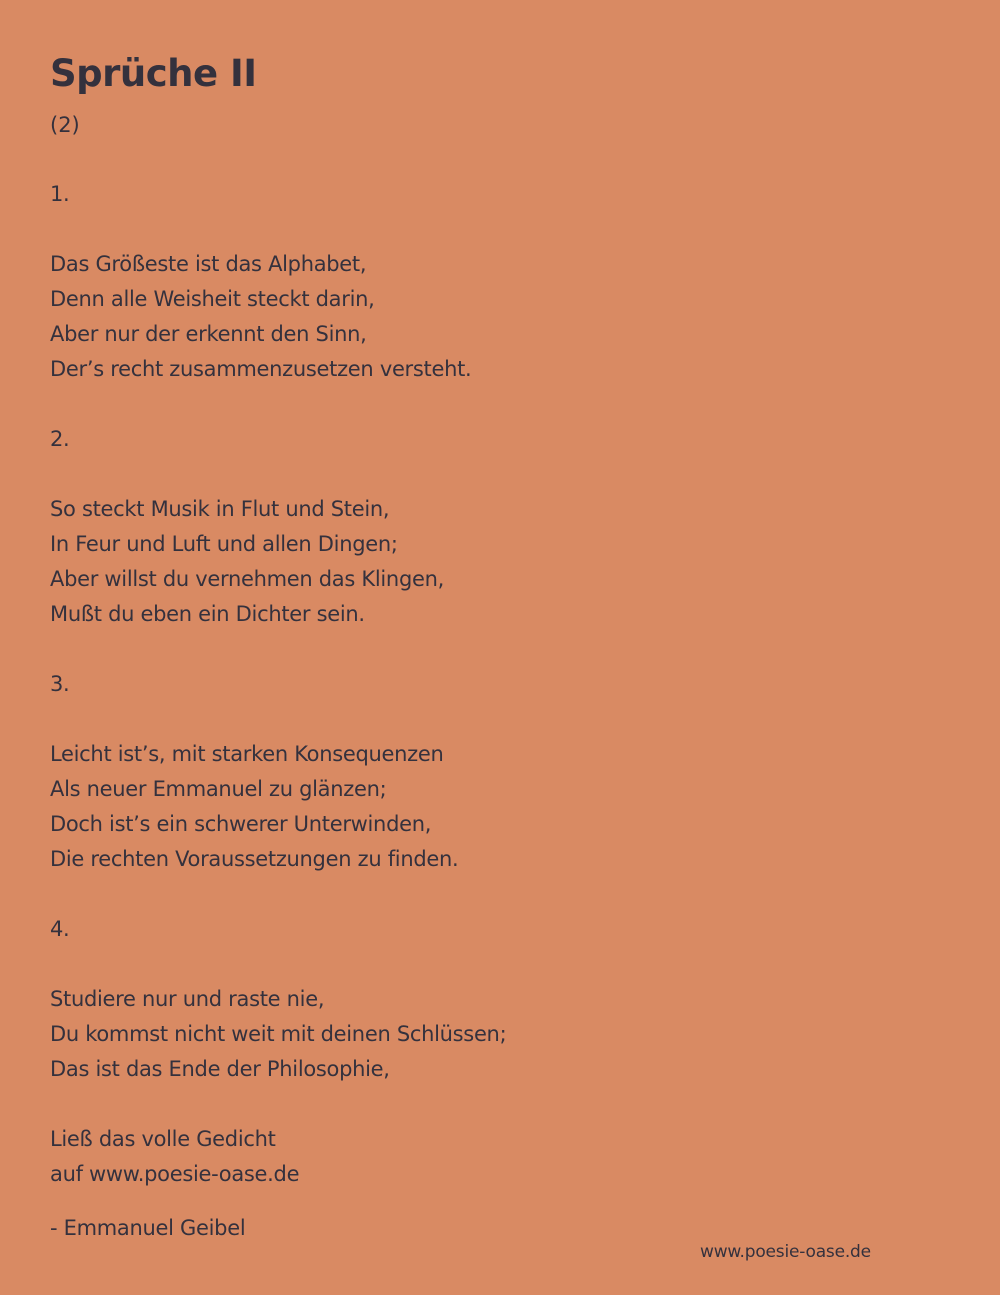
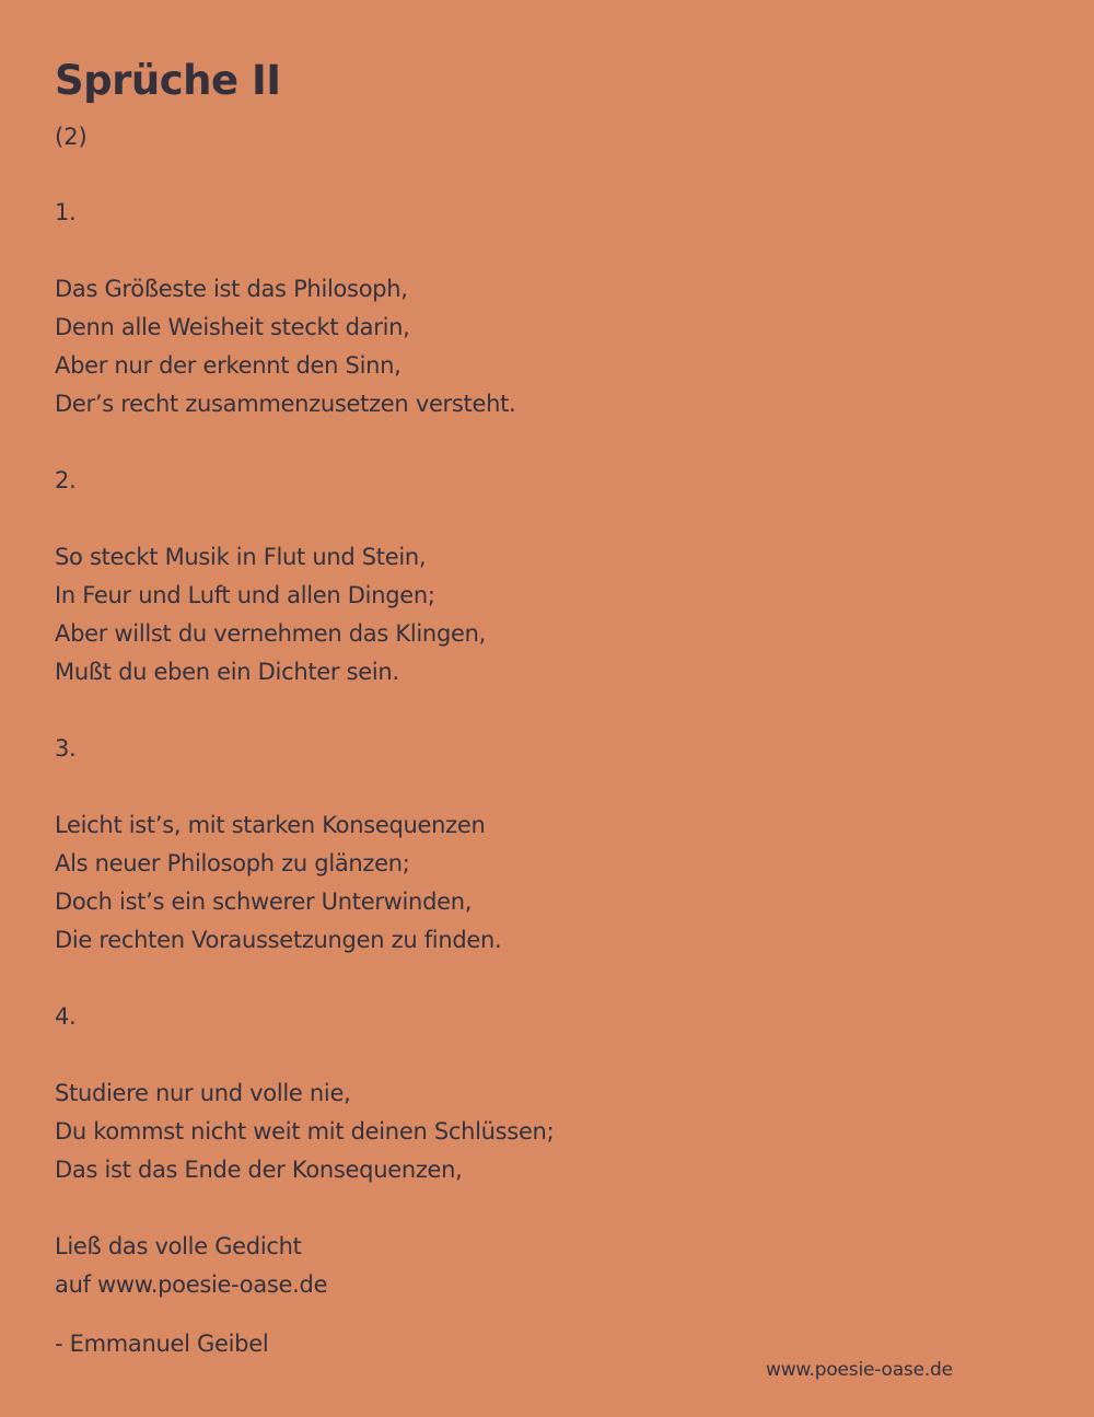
  Sprüche II
  (2)
  1.
- Das Größeste ist das Alphabet,
+ Das Größeste ist das Philosoph,
  Denn alle Weisheit steckt darin,
  Aber nur der erkennt den Sinn,
  Der’s recht zusammenzusetzen versteht.
  2.
  So steckt Musik in Flut und Stein,
  In Feur und Luft und allen Dingen;
  Aber willst du vernehmen das Klingen,
  Mußt du eben ein Dichter sein.
  3.
  Leicht ist’s, mit starken Konsequenzen
- Als neuer Emmanuel zu glänzen;
+ Als neuer Philosoph zu glänzen;
  Doch ist’s ein schwerer Unterwinden,
  Die rechten Voraussetzungen zu finden.
  4.
- Studiere nur und raste nie,
+ Studiere nur und volle nie,
  Du kommst nicht weit mit deinen Schlüssen;
- Das ist das Ende der Philosophie,
+ Das ist das Ende der Konsequenzen,
  Ließ das volle Gedicht
  auf www.poesie-oase.de
  - Emmanuel Geibel
  www.poesie-oase.de
